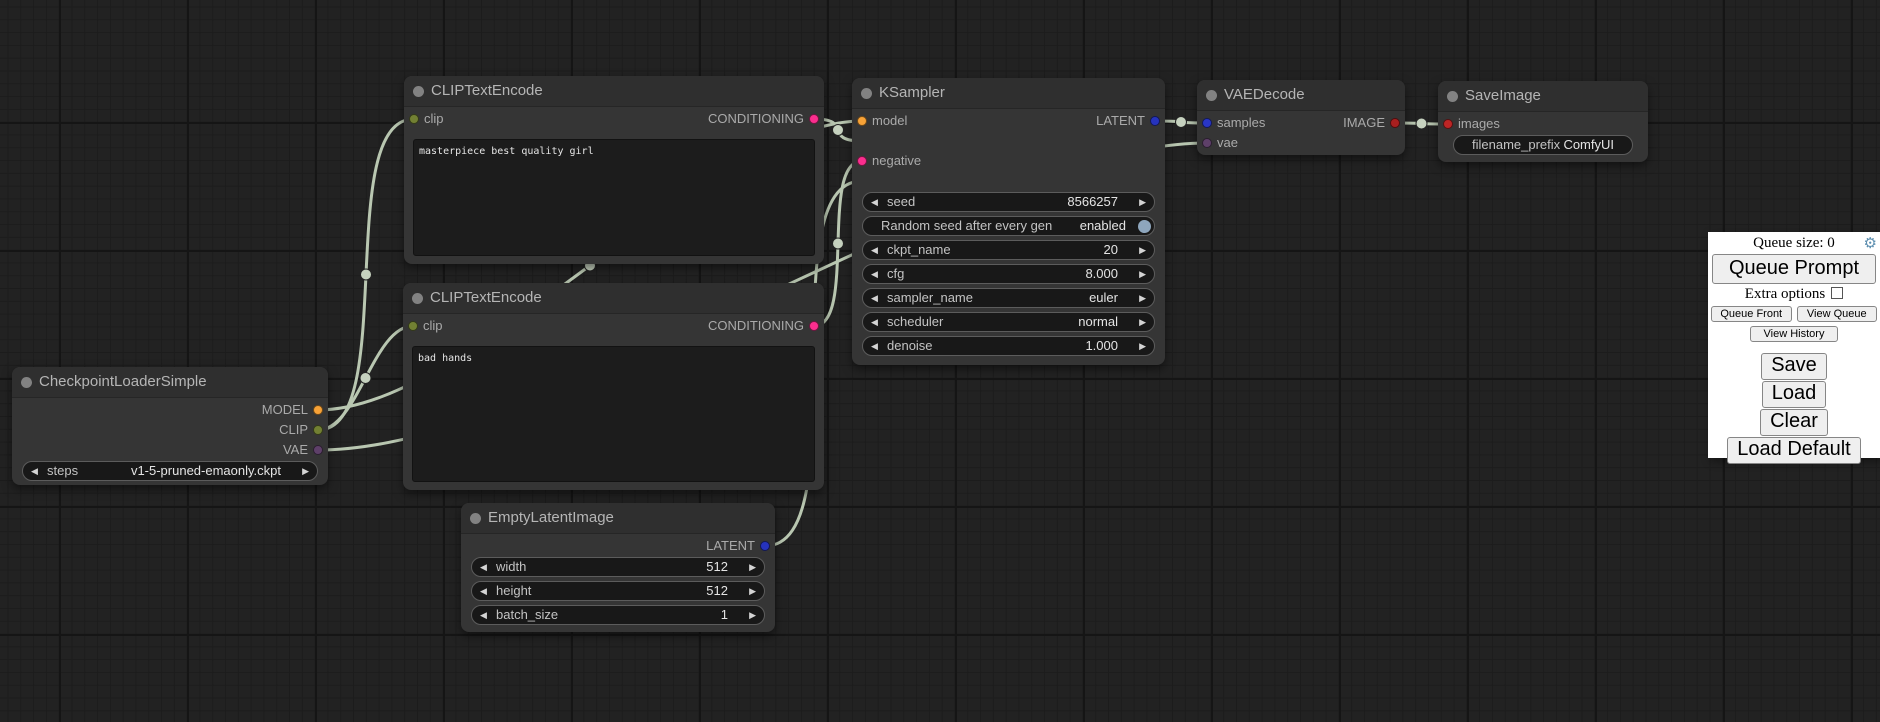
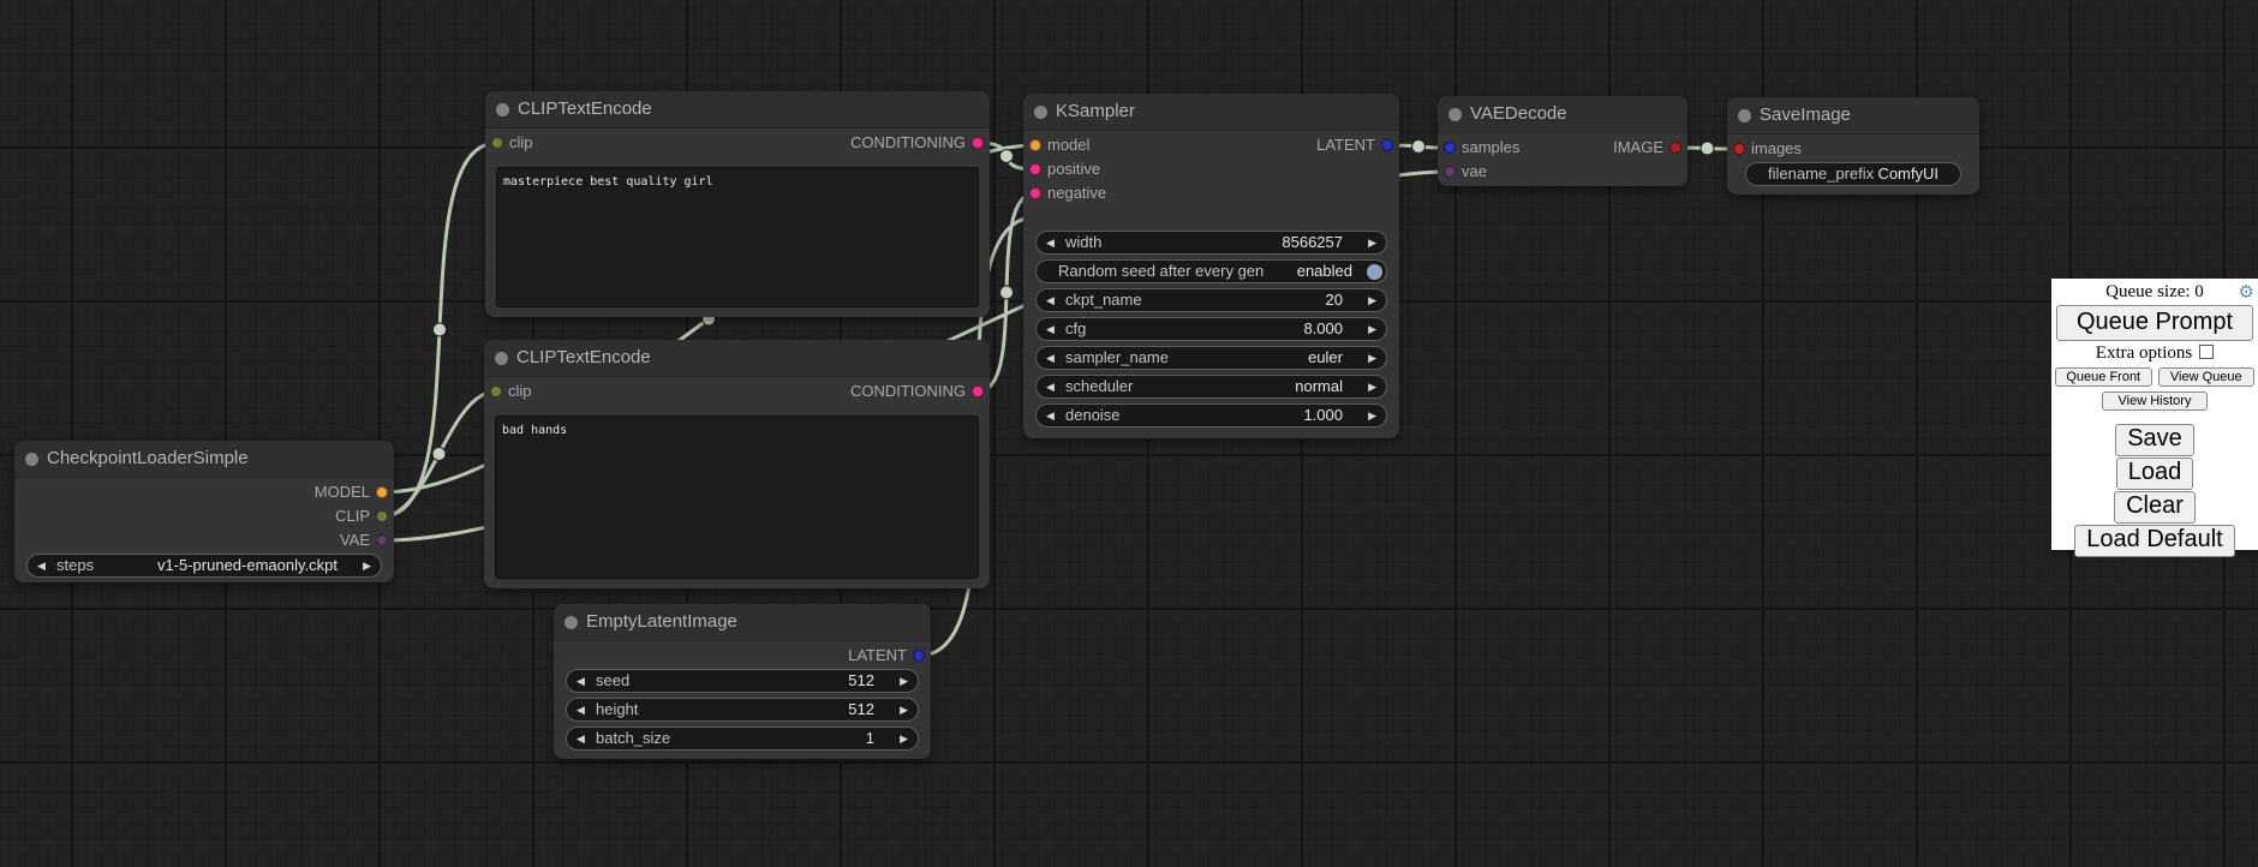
  CheckpointLoaderSimple
  MODEL
  CLIP
  VAE
  ◀
  steps
  v1-5-pruned-emaonly.ckpt
  ▶
  CLIPTextEncode
  clip
  CONDITIONING
  masterpiece best quality girl
  CLIPTextEncode
  clip
  CONDITIONING
  bad hands
  EmptyLatentImage
  LATENT
  ◀
- width
+ seed
  512
  ▶
  ◀
  height
  512
  ▶
  ◀
  batch_size
  1
  ▶
  KSampler
  model
  LATENT
+ positive
  negative
  ◀
- seed
+ width
  8566257
  ▶
  Random seed after every gen
  enabled
  ◀
  ckpt_name
  20
  ▶
  ◀
  cfg
  8.000
  ▶
  ◀
  sampler_name
  euler
  ▶
  ◀
  scheduler
  normal
  ▶
  ◀
  denoise
  1.000
  ▶
  VAEDecode
  samples
  IMAGE
  vae
  SaveImage
  images
  filename_prefix
  ComfyUI
  Queue size: 0
  ⚙
  Queue Prompt
  Extra options
  Queue Front
  View Queue
  View History
  Save
  Load
  Clear
  Load Default
